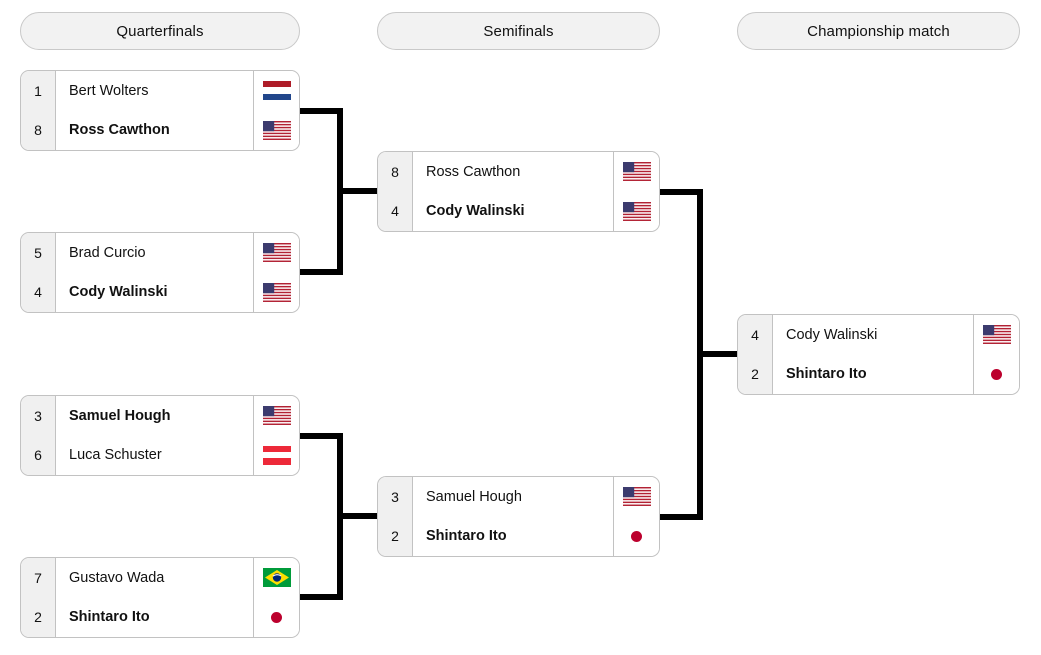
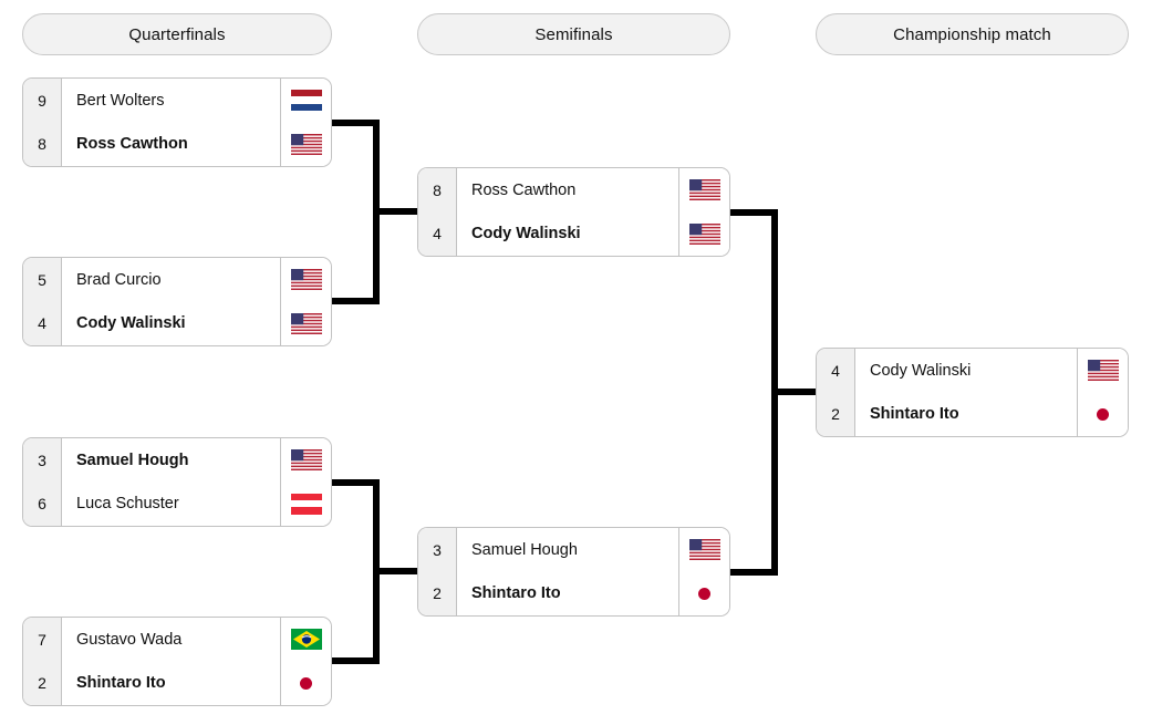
  Quarterfinals
  Semifinals
  Championship match
- 1
+ 9
  Bert Wolters
  8
  Ross Cawthon
  5
  Brad Curcio
  4
  Cody Walinski
  3
  Samuel Hough
  6
  Luca Schuster
  7
  Gustavo Wada
  2
  Shintaro Ito
  8
  Ross Cawthon
  4
  Cody Walinski
  3
  Samuel Hough
  2
  Shintaro Ito
  4
  Cody Walinski
  2
  Shintaro Ito
